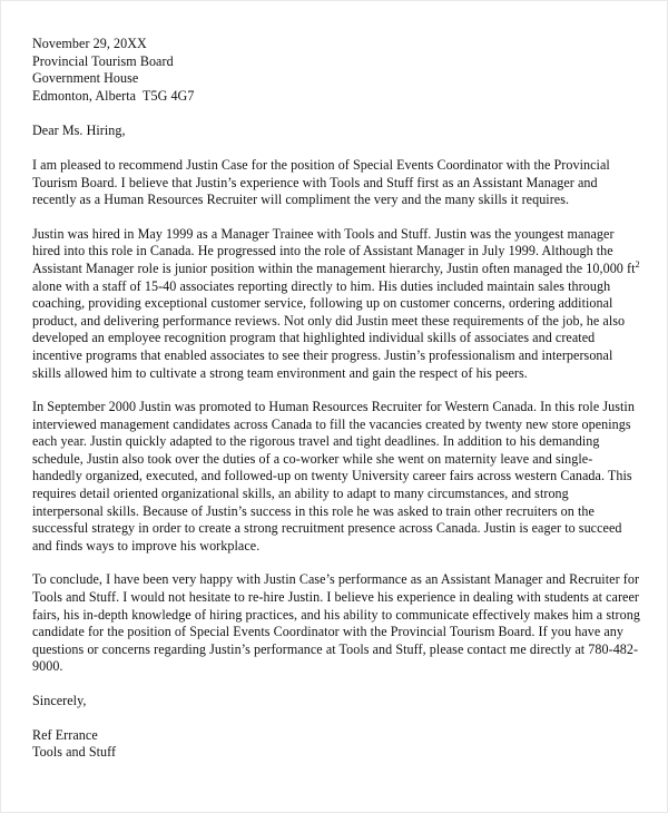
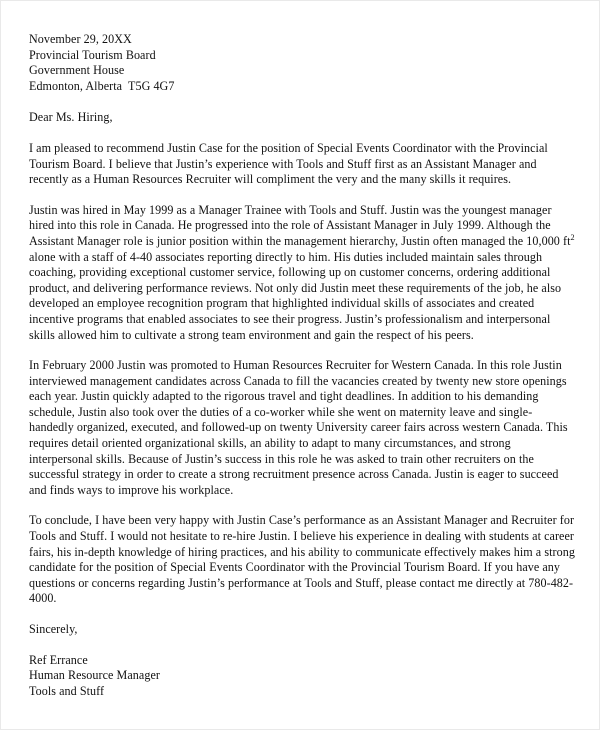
  November 29, 20XX
  Provincial Tourism Board
  Government House
  Edmonton, Alberta T5G 4G7
  Dear Ms. Hiring,
  I am pleased to recommend Justin Case for the position of Special Events Coordinator with the Provincial Tourism Board. I believe that Justin’s experience with Tools and Stuff first as an Assistant Manager and recently as a Human Resources Recruiter will compliment the very and the many skills it requires.
- Justin was hired in May 1999 as a Manager Trainee with Tools and Stuff. Justin was the youngest manager hired into this role in Canada. He progressed into the role of Assistant Manager in July 1999. Although the Assistant Manager role is junior position within the management hierarchy, Justin often managed the 10,000 ft2 alone with a staff of 15-40 associates reporting directly to him. His duties included maintain sales through coaching, providing exceptional customer service, following up on customer concerns, ordering additional product, and delivering performance reviews. Not only did Justin meet these requirements of the job, he also developed an employee recognition program that highlighted individual skills of associates and created incentive programs that enabled associates to see their progress. Justin’s professionalism and interpersonal skills allowed him to cultivate a strong team environment and gain the respect of his peers.
+ Justin was hired in May 1999 as a Manager Trainee with Tools and Stuff. Justin was the youngest manager hired into this role in Canada. He progressed into the role of Assistant Manager in July 1999. Although the Assistant Manager role is junior position within the management hierarchy, Justin often managed the 10,000 ft2 alone with a staff of 4-40 associates reporting directly to him. His duties included maintain sales through coaching, providing exceptional customer service, following up on customer concerns, ordering additional product, and delivering performance reviews. Not only did Justin meet these requirements of the job, he also developed an employee recognition program that highlighted individual skills of associates and created incentive programs that enabled associates to see their progress. Justin’s professionalism and interpersonal skills allowed him to cultivate a strong team environment and gain the respect of his peers.
- In September 2000 Justin was promoted to Human Resources Recruiter for Western Canada. In this role Justin interviewed management candidates across Canada to fill the vacancies created by twenty new store openings each year. Justin quickly adapted to the rigorous travel and tight deadlines. In addition to his demanding schedule, Justin also took over the duties of a co-worker while she went on maternity leave and single-handedly organized, executed, and followed-up on twenty University career fairs across western Canada. This requires detail oriented organizational skills, an ability to adapt to many circumstances, and strong interpersonal skills. Because of Justin’s success in this role he was asked to train other recruiters on the successful strategy in order to create a strong recruitment presence across Canada. Justin is eager to succeed and finds ways to improve his workplace.
+ In February 2000 Justin was promoted to Human Resources Recruiter for Western Canada. In this role Justin interviewed management candidates across Canada to fill the vacancies created by twenty new store openings each year. Justin quickly adapted to the rigorous travel and tight deadlines. In addition to his demanding schedule, Justin also took over the duties of a co-worker while she went on maternity leave and single-handedly organized, executed, and followed-up on twenty University career fairs across western Canada. This requires detail oriented organizational skills, an ability to adapt to many circumstances, and strong interpersonal skills. Because of Justin’s success in this role he was asked to train other recruiters on the successful strategy in order to create a strong recruitment presence across Canada. Justin is eager to succeed and finds ways to improve his workplace.
- To conclude, I have been very happy with Justin Case’s performance as an Assistant Manager and Recruiter for Tools and Stuff. I would not hesitate to re-hire Justin. I believe his experience in dealing with students at career fairs, his in-depth knowledge of hiring practices, and his ability to communicate effectively makes him a strong candidate for the position of Special Events Coordinator with the Provincial Tourism Board. If you have any questions or concerns regarding Justin’s performance at Tools and Stuff, please contact me directly at 780-482-9000.
+ To conclude, I have been very happy with Justin Case’s performance as an Assistant Manager and Recruiter for Tools and Stuff. I would not hesitate to re-hire Justin. I believe his experience in dealing with students at career fairs, his in-depth knowledge of hiring practices, and his ability to communicate effectively makes him a strong candidate for the position of Special Events Coordinator with the Provincial Tourism Board. If you have any questions or concerns regarding Justin’s performance at Tools and Stuff, please contact me directly at 780-482-4000.
  Sincerely,
  Ref Errance
+ Human Resource Manager
  Tools and Stuff
